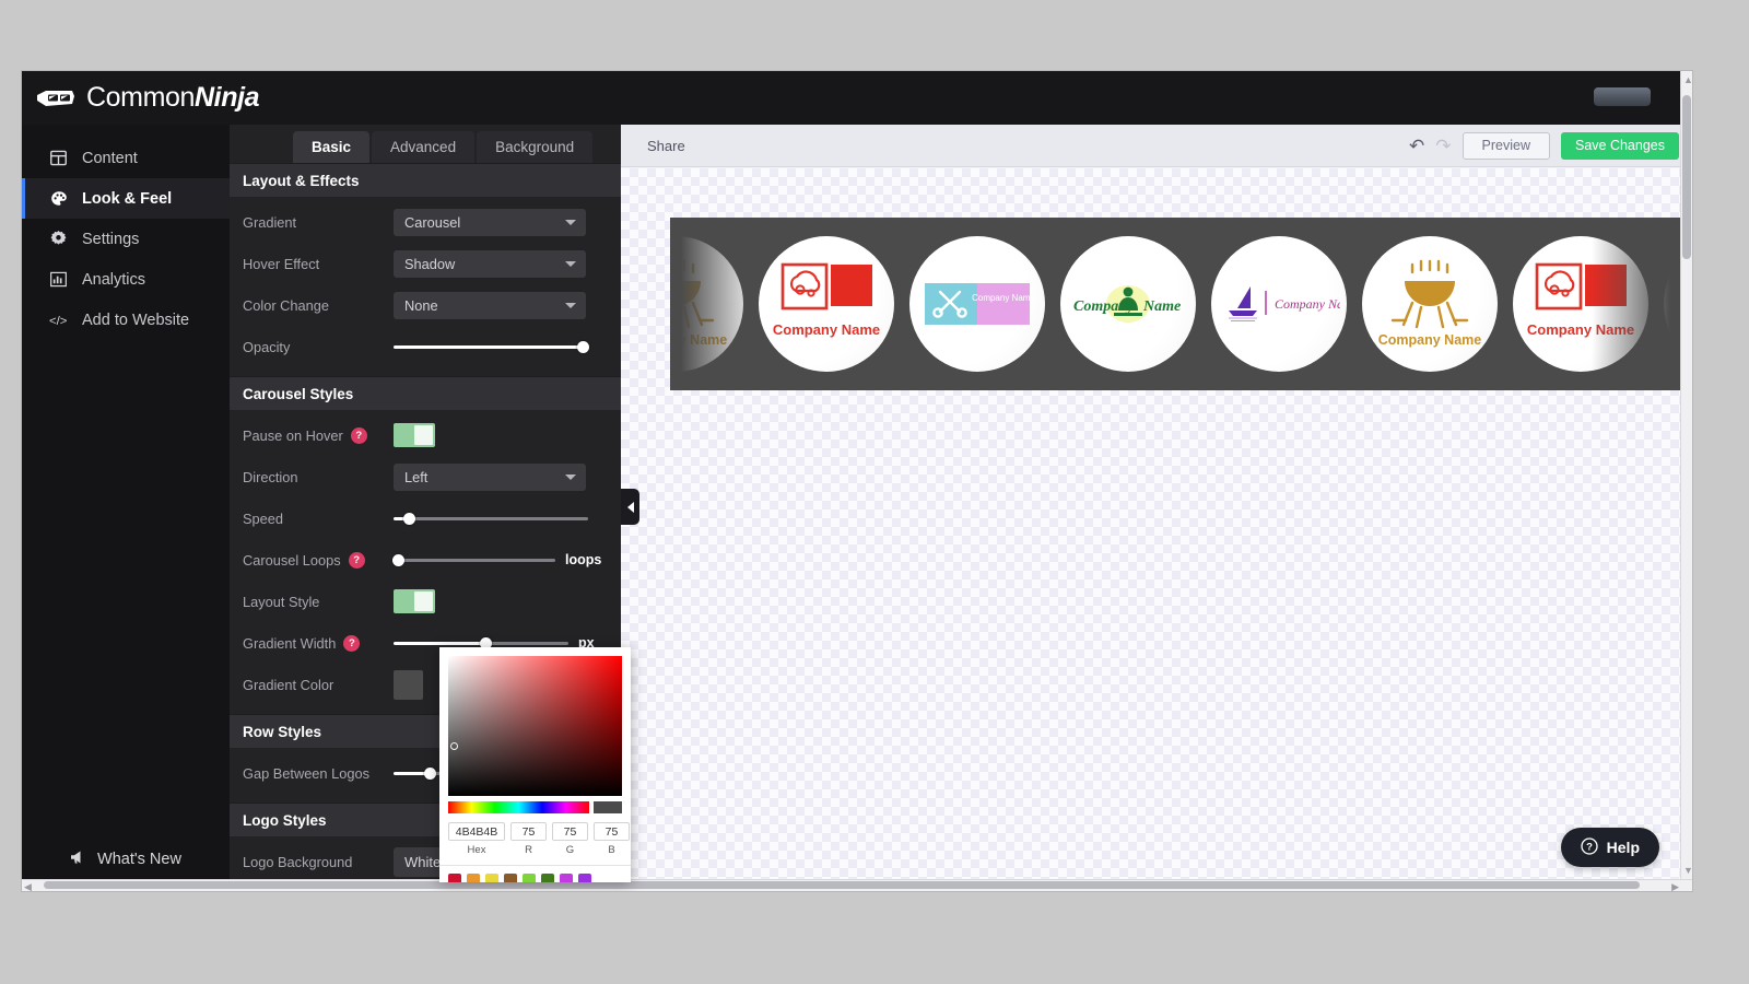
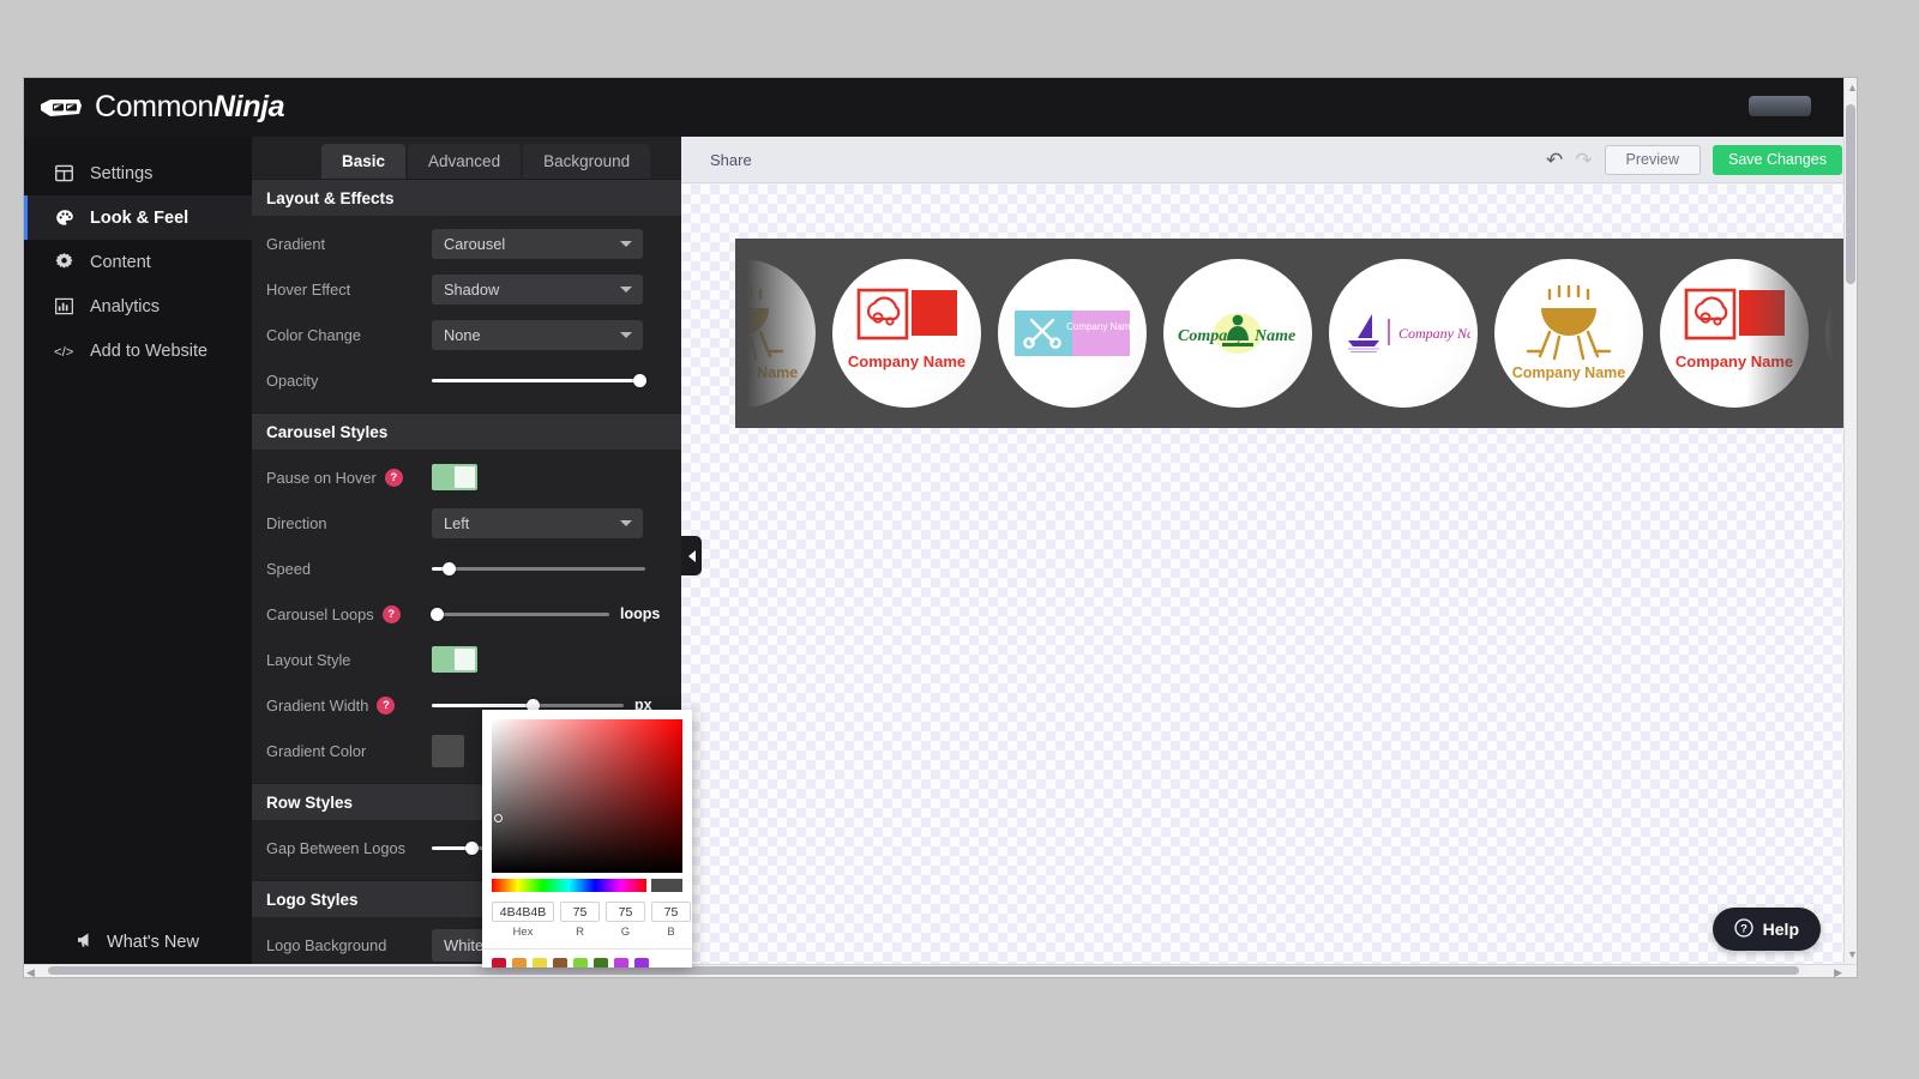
  CommonNinja
- Content
+ Settings
  Look & Feel
- Settings
+ Content
  Analytics
  </>
  Add to Website
  What's New
  Basic
  Advanced
  Background
  Layout & Effects
  Gradient
  Carousel
  Hover Effect
  Shadow
  Color Change
  None
  Opacity
  Carousel Styles
  Pause on Hover
  ?
  Direction
  Left
  Speed
  Carousel Loops
  ?
  loops
  Layout Style
  Gradient Width
  ?
  px
  Gradient Color
  Row Styles
  Gap Between Logos
  Logo Styles
  Logo Background
  White
  Share
  ↶
  ↷
  Preview
  Save Changes
  Company Name
  Company Name
  Compa
  Name
  Company N
  Company Name
  ?
  Help
  4B4B4B
  Hex
  75
  R
  75
  G
  75
  B
  ▲
  ▼
  ◀
  ▶
